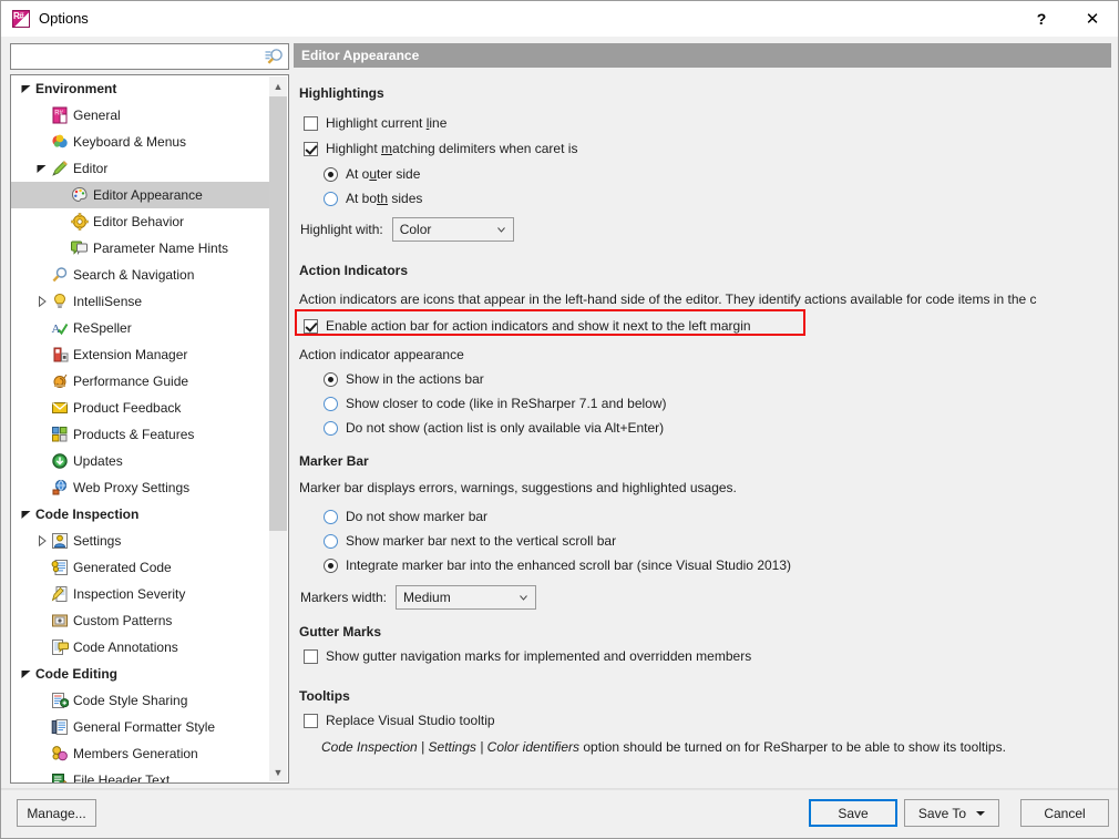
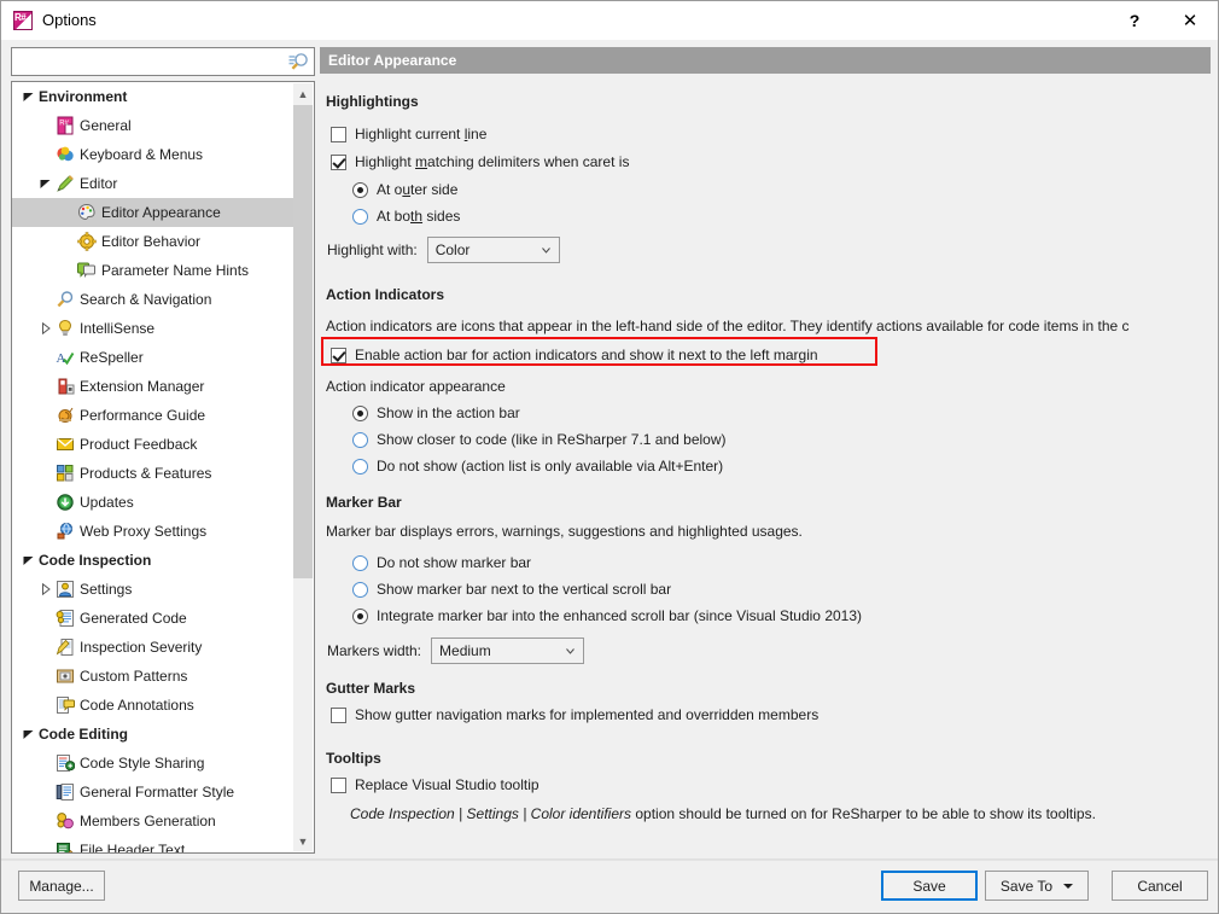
  R#
  Options
  ?
  ✕
  Environment
  General
  Keyboard & Menus
  Editor
  Editor Appearance
  Editor Behavior
  Parameter Name Hints
  Search & Navigation
  IntelliSense
  A
  ReSpeller
  Extension Manager
  Performance Guide
  Product Feedback
  Products & Features
  Updates
  Web Proxy Settings
  Code Inspection
  Settings
  Generated Code
  Inspection Severity
  Custom Patterns
  Code Annotations
  Code Editing
  Code Style Sharing
  General Formatter Style
  Members Generation
  File Header Text
  ▲
  ▼
  Editor Appearance
  Highlightings
  Highlight current line
  Highlight matching delimiters when caret is
  At outer side
  At both sides
  Highlight with:
  Color
  Action Indicators
  Action indicators are icons that appear in the left-hand side of the editor. They identify actions available for code items in the c
  Enable action bar for action indicators and show it next to the left margin
  Action indicator appearance
- Show in the actions bar
+ Show in the action bar
  Show closer to code (like in ReSharper 7.1 and below)
  Do not show (action list is only available via Alt+Enter)
  Marker Bar
  Marker bar displays errors, warnings, suggestions and highlighted usages.
  Do not show marker bar
  Show marker bar next to the vertical scroll bar
  Integrate marker bar into the enhanced scroll bar (since Visual Studio 2013)
  Markers width:
  Medium
  Gutter Marks
  Show gutter navigation marks for implemented and overridden members
  Tooltips
  Replace Visual Studio tooltip
  Code Inspection | Settings | Color identifiers option should be turned on for ReSharper to be able to show its tooltips.
  Manage...
  Save
  Save To
  Cancel
